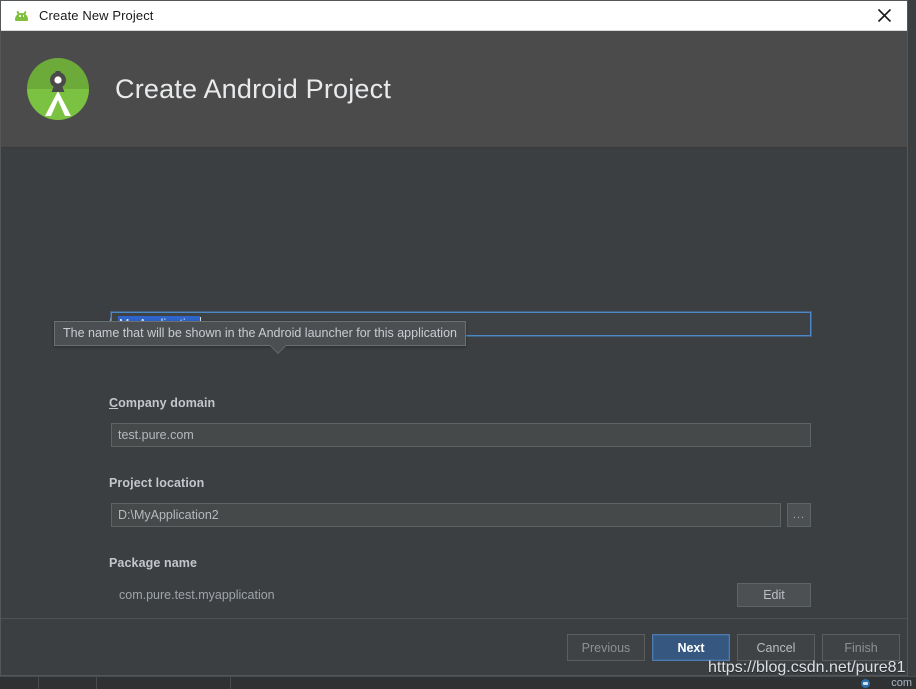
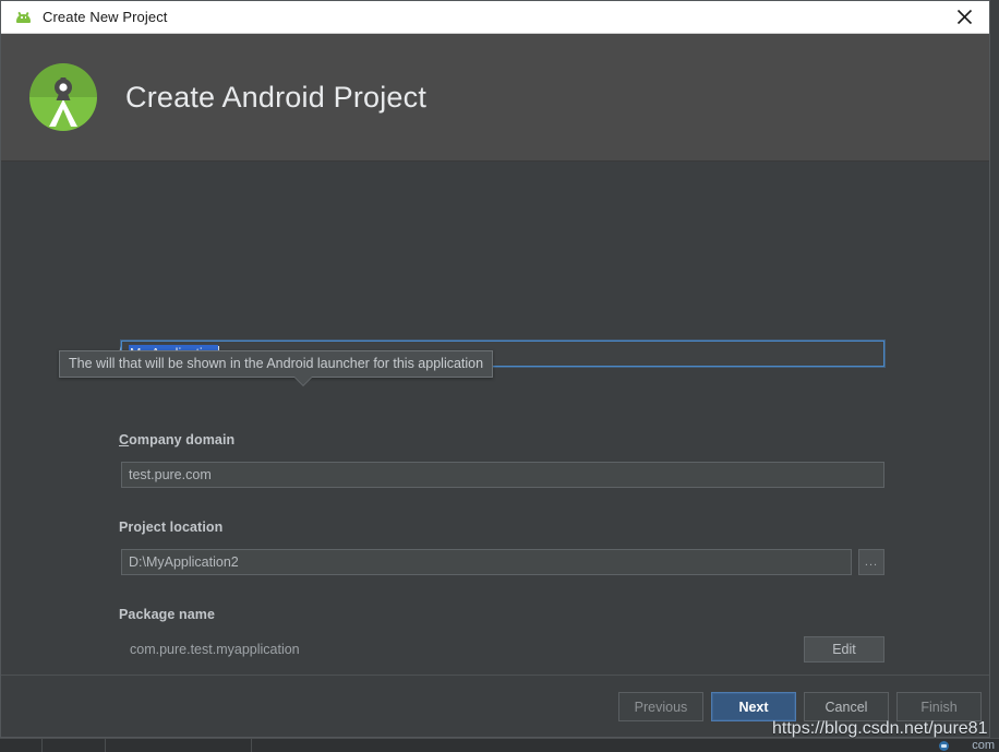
  Create New Project
  Create Android Project
  Company domain
  test.pure.com
  Project location
  D:\MyApplication2
  ...
  Package name
  com.pure.test.myapplication
  Edit
- The name that will be shown in the Android launcher for this application
+ The will that will be shown in the Android launcher for this application
  Previous
  Next
  Cancel
  Finish
  com
  https://blog.csdn.net/pure81
